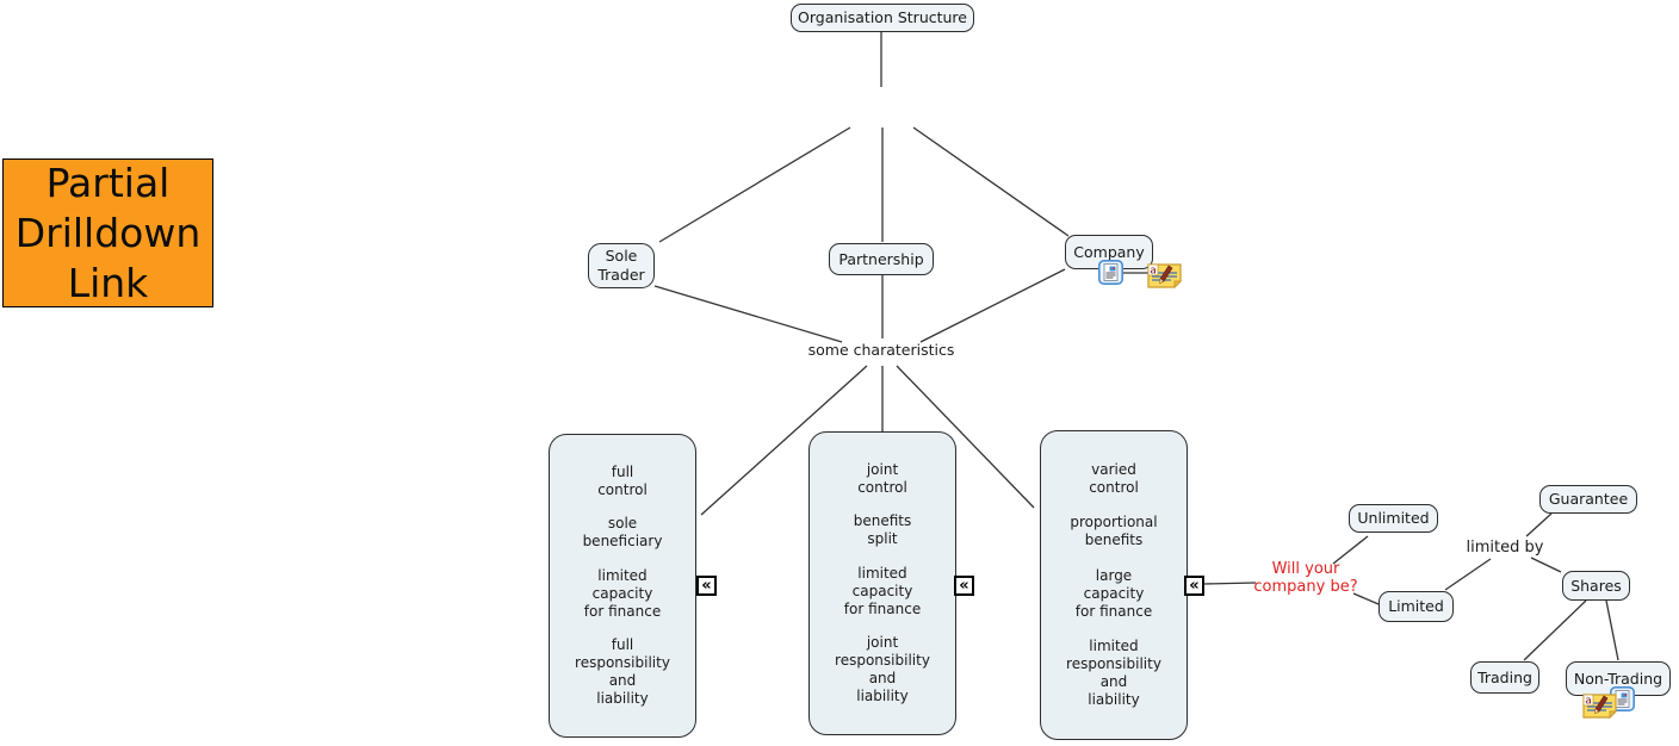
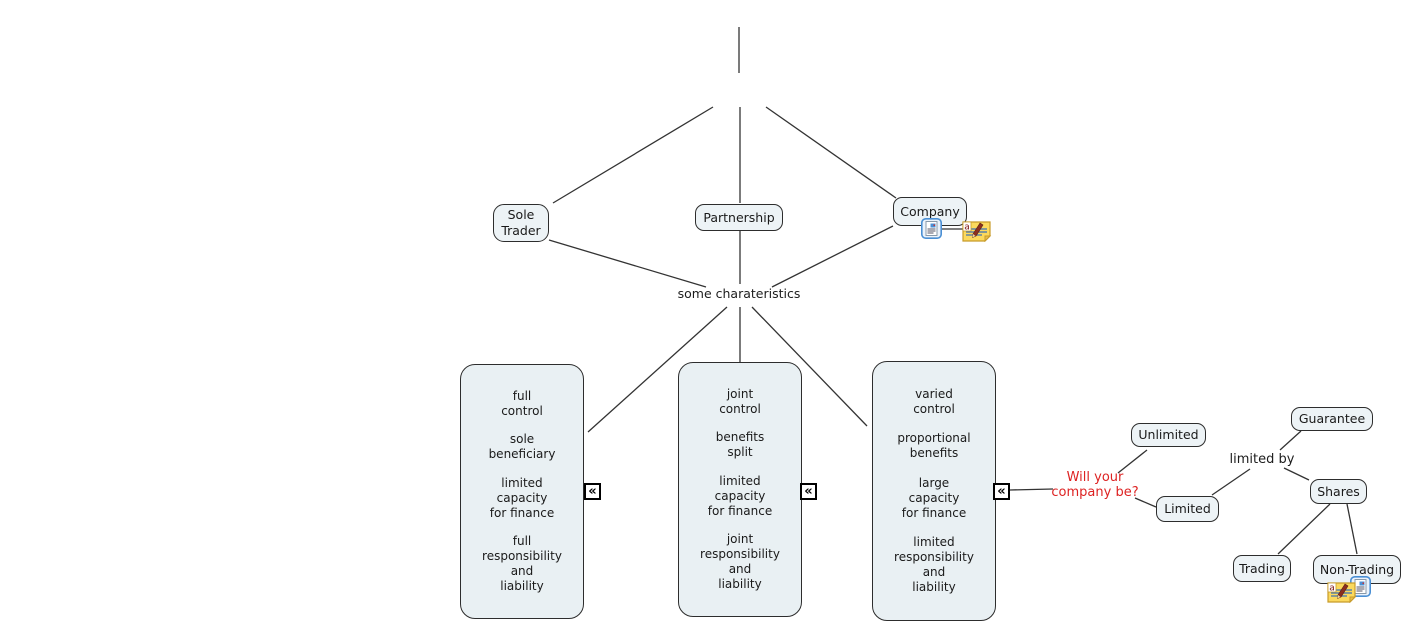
- Partial Drilldown Link
- Organisation Structure
  Sole
  Trader
  Partnership
  Company
  a
  some charateristics
  full
  control
  sole
  beneficiary
  limited
  capacity
  for finance
  full
  responsibility
  and
  liability
  joint
  control
  benefits
  split
  limited
  capacity
  for finance
  joint
  responsibility
  and
  liability
  varied
  control
  proportional
  benefits
  large
  capacity
  for finance
  limited
  responsibility
  and
  liability
  «
  «
  «
  Will your
  company be?
  Unlimited
  Limited
  limited by
  Guarantee
  Shares
  Trading
  Non-Trading
  a
